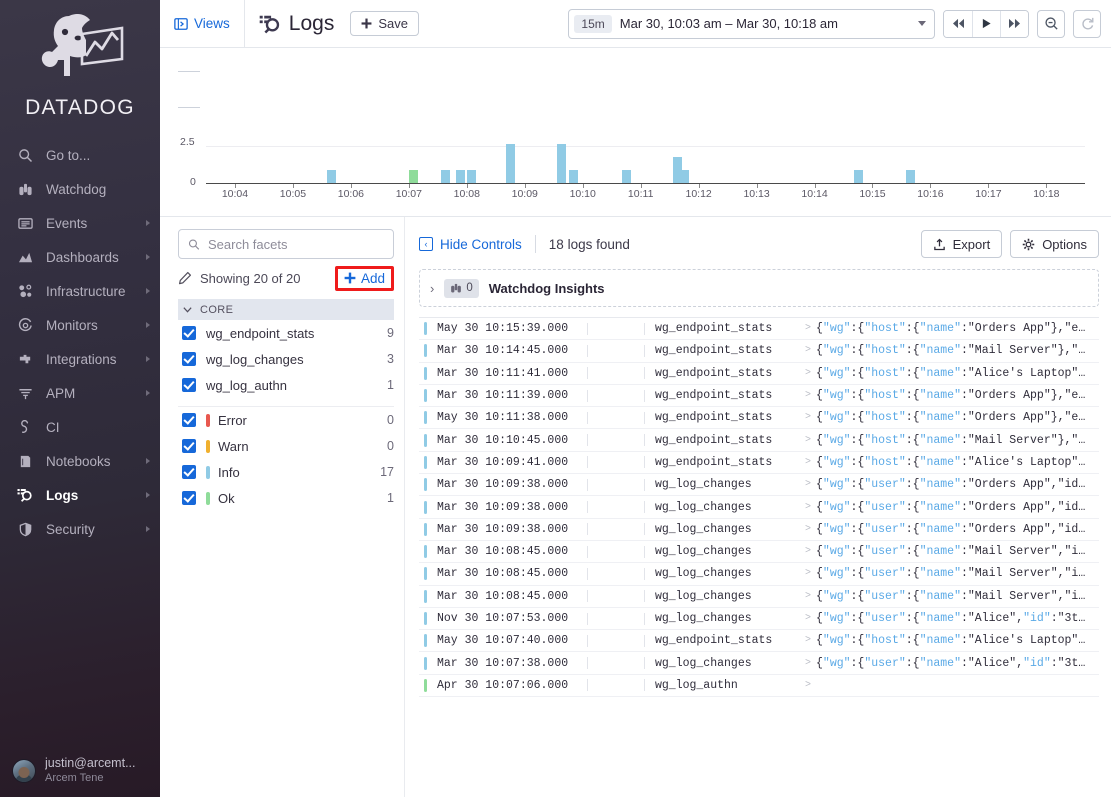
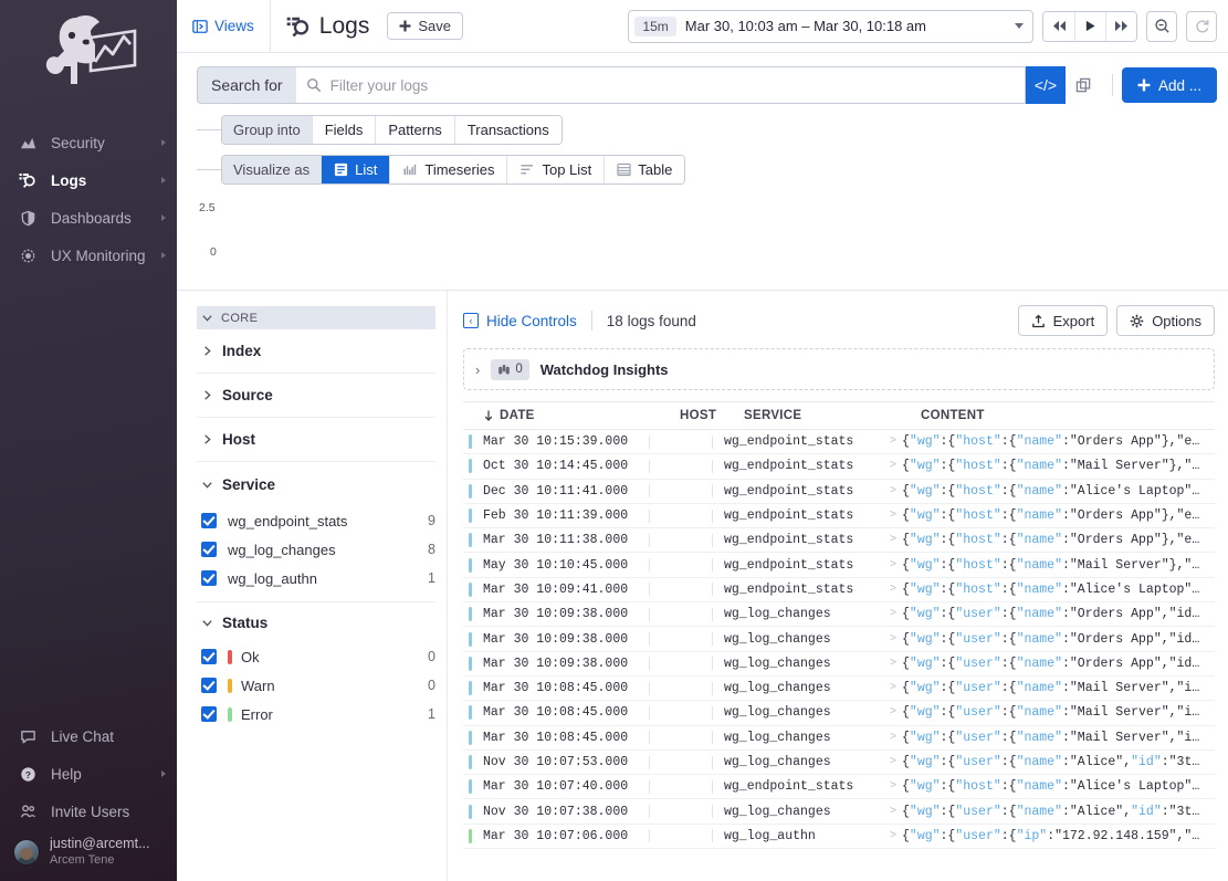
- DATADOG
- Go to...
- Watchdog
- Events
- Dashboards
+ Security
- Infrastructure
- Monitors
- Integrations
- APM
- CI
- Notebooks
  Logs
- Security
+ Dashboards
+ UX Monitoring
+ Live Chat
+ ?
+ Help
+ Invite Users
  justin@arcemt...
  Arcem Tene
  Views
  Logs
  Save
  15m
  Mar 30, 10:03 am – Mar 30, 10:18 am
+ Search for
+ Filter your logs
+ </>
+ Add ...
+ Group into
+ Fields
+ Patterns
+ Transactions
+ Visualize as
+ List
+ Timeseries
+ Top List
+ Table
  2.5
  0
- 10:04
- 10:05
- 10:06
- 10:07
- 10:08
- 10:09
- 10:10
- 10:11
- 10:12
- 10:13
- 10:14
- 10:15
- 10:16
- 10:17
- 10:18
- Search facets
- Showing 20 of 20
- Add
  CORE
+ Index
+ Source
+ Host
+ Service
  wg_endpoint_stats
  9
  wg_log_changes
- 3
+ 8
  wg_log_authn
  1
+ Status
- Error
+ Ok
  0
  Warn
  0
- Info
- 17
- Ok
+ Error
  1
  ‹
  Hide Controls
  18 logs found
  Export
  Options
  ›
  0
  Watchdog Insights
+ DATE
+ HOST
+ SERVICE
+ CONTENT
- May 30 10:15:39.000
+ Mar 30 10:15:39.000
  wg_endpoint_stats
  >
  {"wg":{"host":{"name":"Orders App"},"e…
- Mar 30 10:14:45.000
+ Oct 30 10:14:45.000
  wg_endpoint_stats
  >
  {"wg":{"host":{"name":"Mail Server"},"…
- Mar 30 10:11:41.000
+ Dec 30 10:11:41.000
  wg_endpoint_stats
  >
  {"wg":{"host":{"name":"Alice's Laptop"…
- Mar 30 10:11:39.000
+ Feb 30 10:11:39.000
  wg_endpoint_stats
  >
  {"wg":{"host":{"name":"Orders App"},"e…
- May 30 10:11:38.000
+ Mar 30 10:11:38.000
  wg_endpoint_stats
  >
  {"wg":{"host":{"name":"Orders App"},"e…
- Mar 30 10:10:45.000
+ May 30 10:10:45.000
  wg_endpoint_stats
  >
  {"wg":{"host":{"name":"Mail Server"},"…
  Mar 30 10:09:41.000
  wg_endpoint_stats
  >
  {"wg":{"host":{"name":"Alice's Laptop"…
  Mar 30 10:09:38.000
  wg_log_changes
  >
  {"wg":{"user":{"name":"Orders App","id…
  Mar 30 10:09:38.000
  wg_log_changes
  >
  {"wg":{"user":{"name":"Orders App","id…
  Mar 30 10:09:38.000
  wg_log_changes
  >
  {"wg":{"user":{"name":"Orders App","id…
  Mar 30 10:08:45.000
  wg_log_changes
  >
  {"wg":{"user":{"name":"Mail Server","i…
  Mar 30 10:08:45.000
  wg_log_changes
  >
  {"wg":{"user":{"name":"Mail Server","i…
  Mar 30 10:08:45.000
  wg_log_changes
  >
  {"wg":{"user":{"name":"Mail Server","i…
  Nov 30 10:07:53.000
  wg_log_changes
  >
  {"wg":{"user":{"name":"Alice","id":"3t…
- May 30 10:07:40.000
+ Mar 30 10:07:40.000
  wg_endpoint_stats
  >
  {"wg":{"host":{"name":"Alice's Laptop"…
- Mar 30 10:07:38.000
+ Nov 30 10:07:38.000
  wg_log_changes
  >
  {"wg":{"user":{"name":"Alice","id":"3t…
- Apr 30 10:07:06.000
+ Mar 30 10:07:06.000
  wg_log_authn
  >
+ {"wg":{"user":{"ip":"172.92.148.159","…
